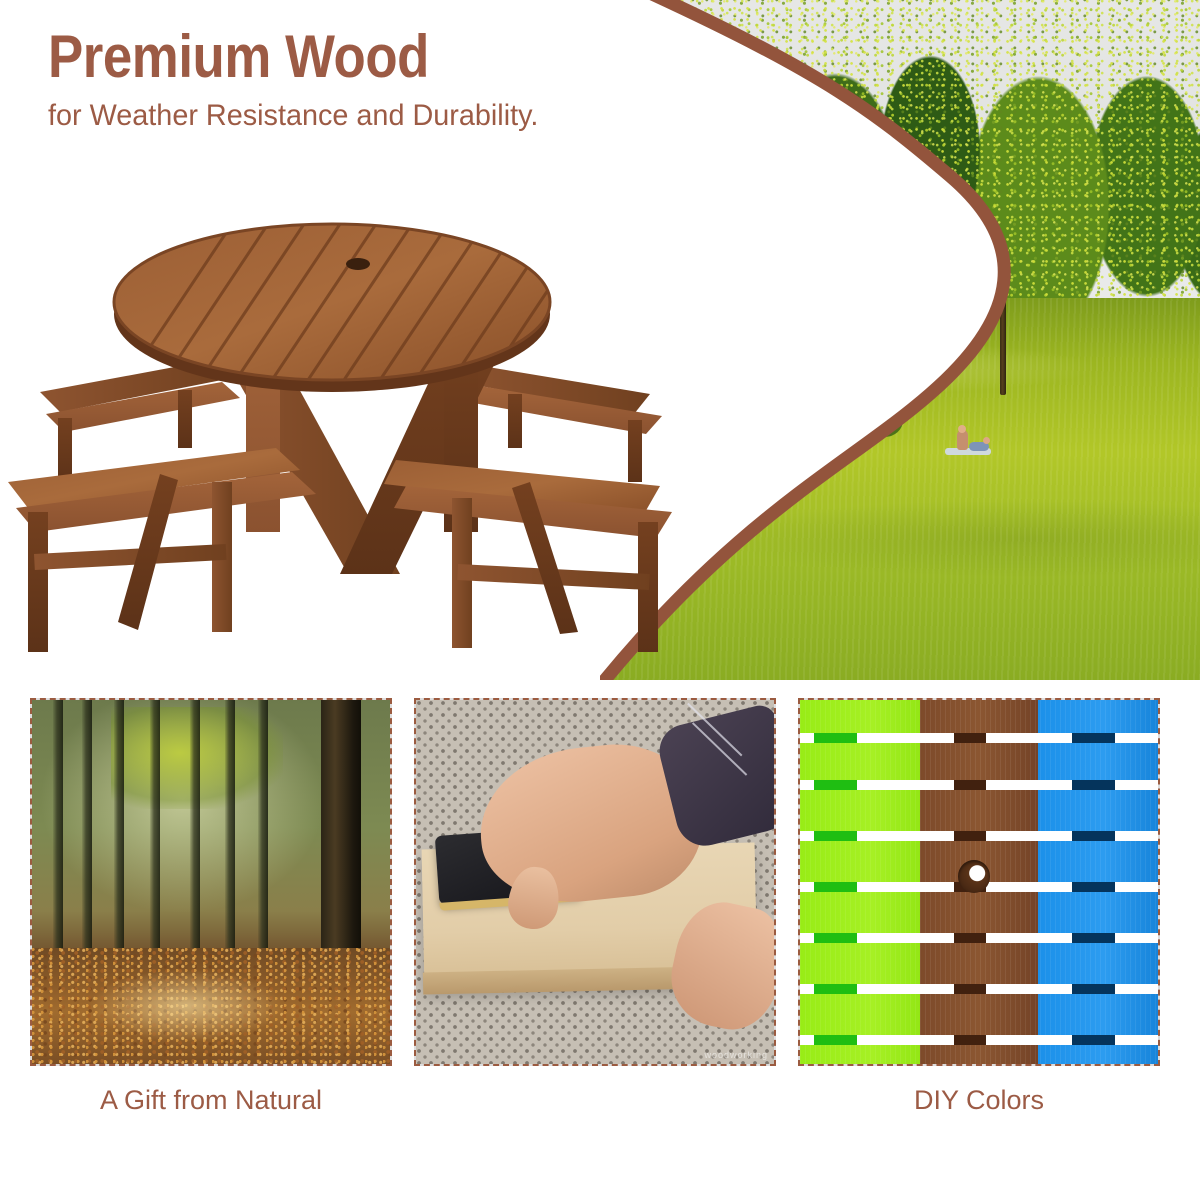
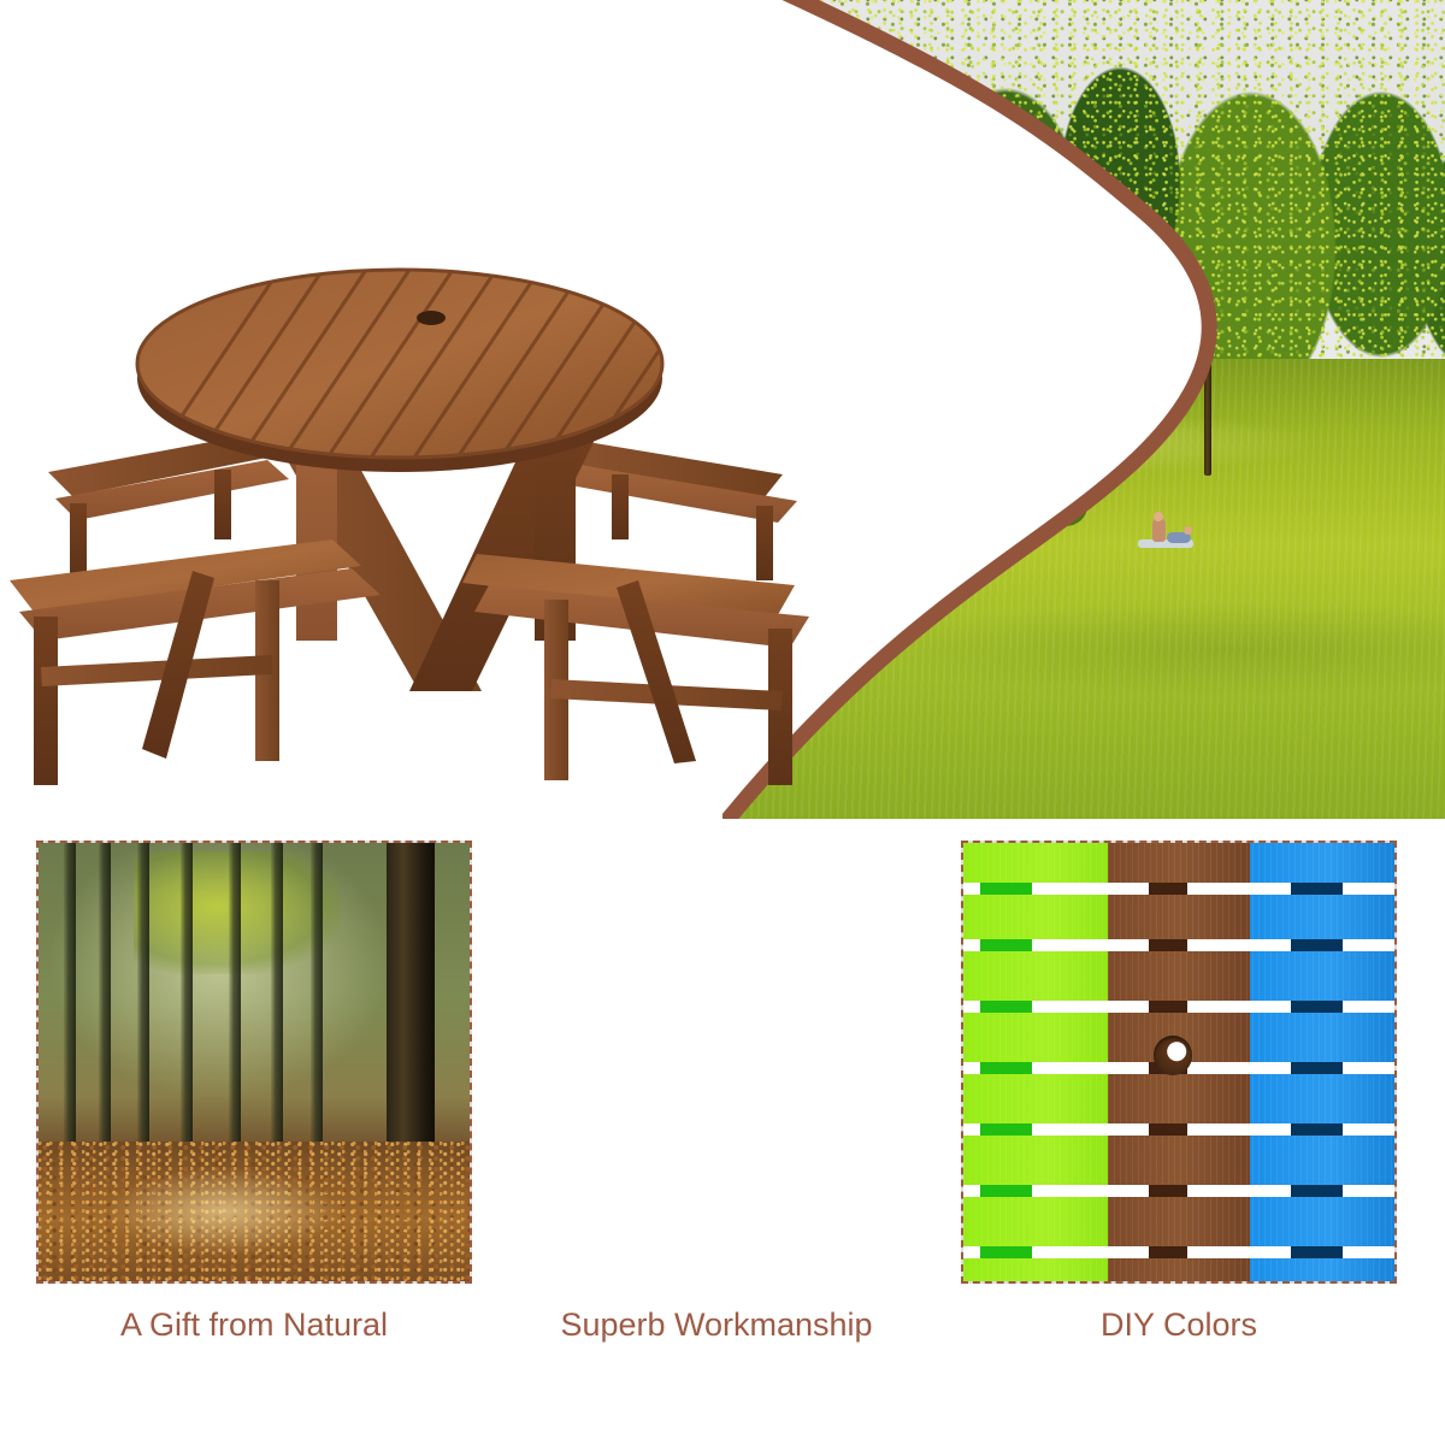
- Premium Wood
- for Weather Resistance and Durability.
- woodworking
  A Gift from Natural
+ Superb Workmanship
  DIY Colors
